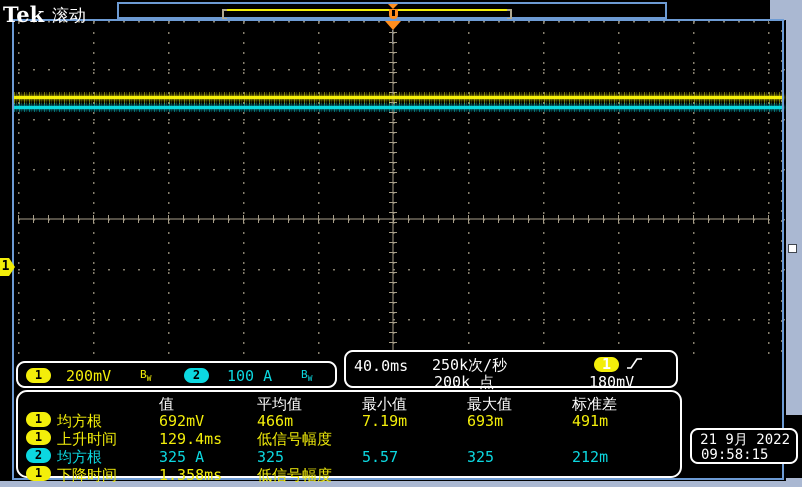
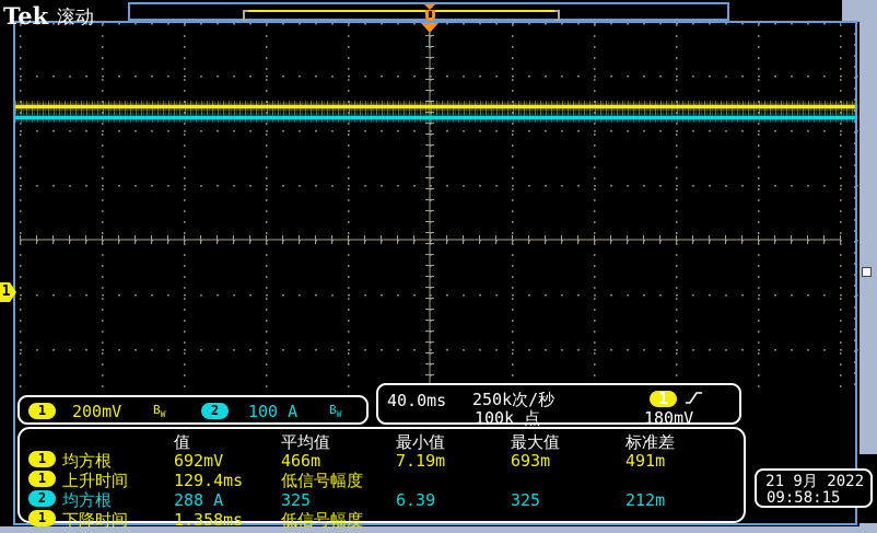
  Tek
  滚动
  1
  1
  200mV
  BW
  2
  100 A
  BW
  40.0ms
  250k次/秒
- 200k 点
+ 100k 点
  1
  180mV
  值
  平均值
  最小值
  最大值
  标准差
  1
  均方根
  692mV
  466m
  7.19m
  693m
  491m
  1
  上升时间
  129.4ms
  低信号幅度
  2
  均方根
- 325 A
+ 288 A
  325
- 5.57
+ 6.39
  325
  212m
  1
  下降时间
  1.358ms
  低信号幅度
  21 9月 2022
  09:58:15
